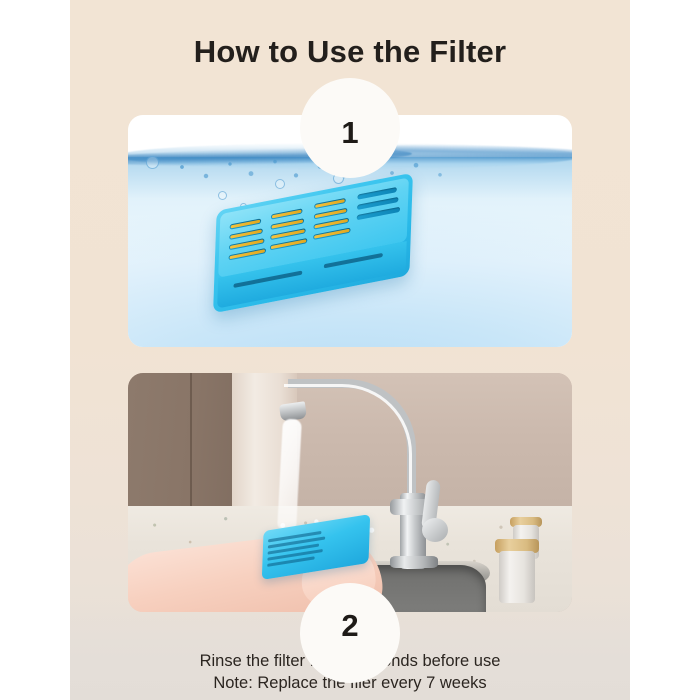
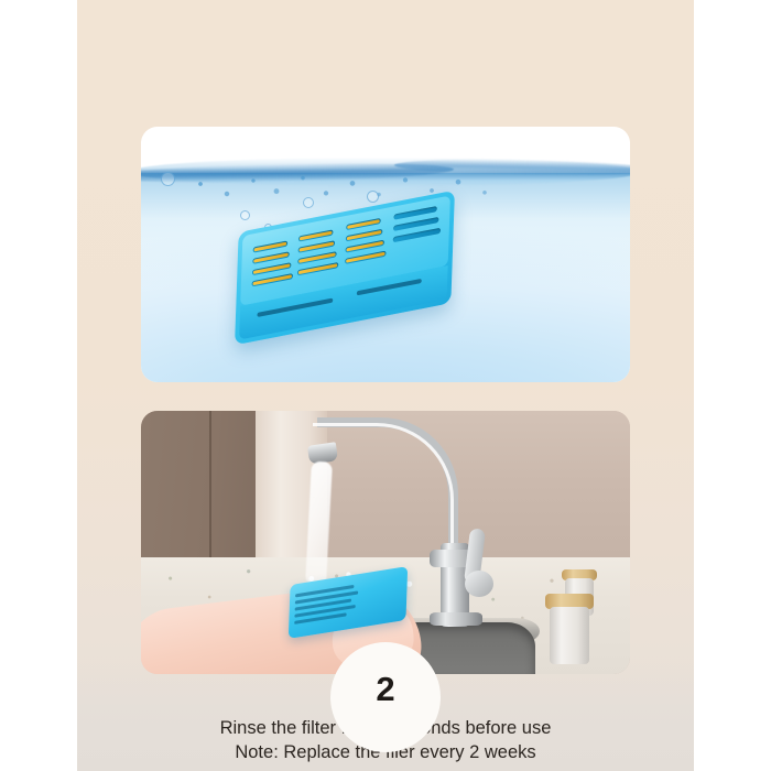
- How to Use the Filter
- 1
  2
  Rinse the filternds before use
- Note: Replace the filer every 7 weeks
+ Note: Replace the filer every 2 weeks
